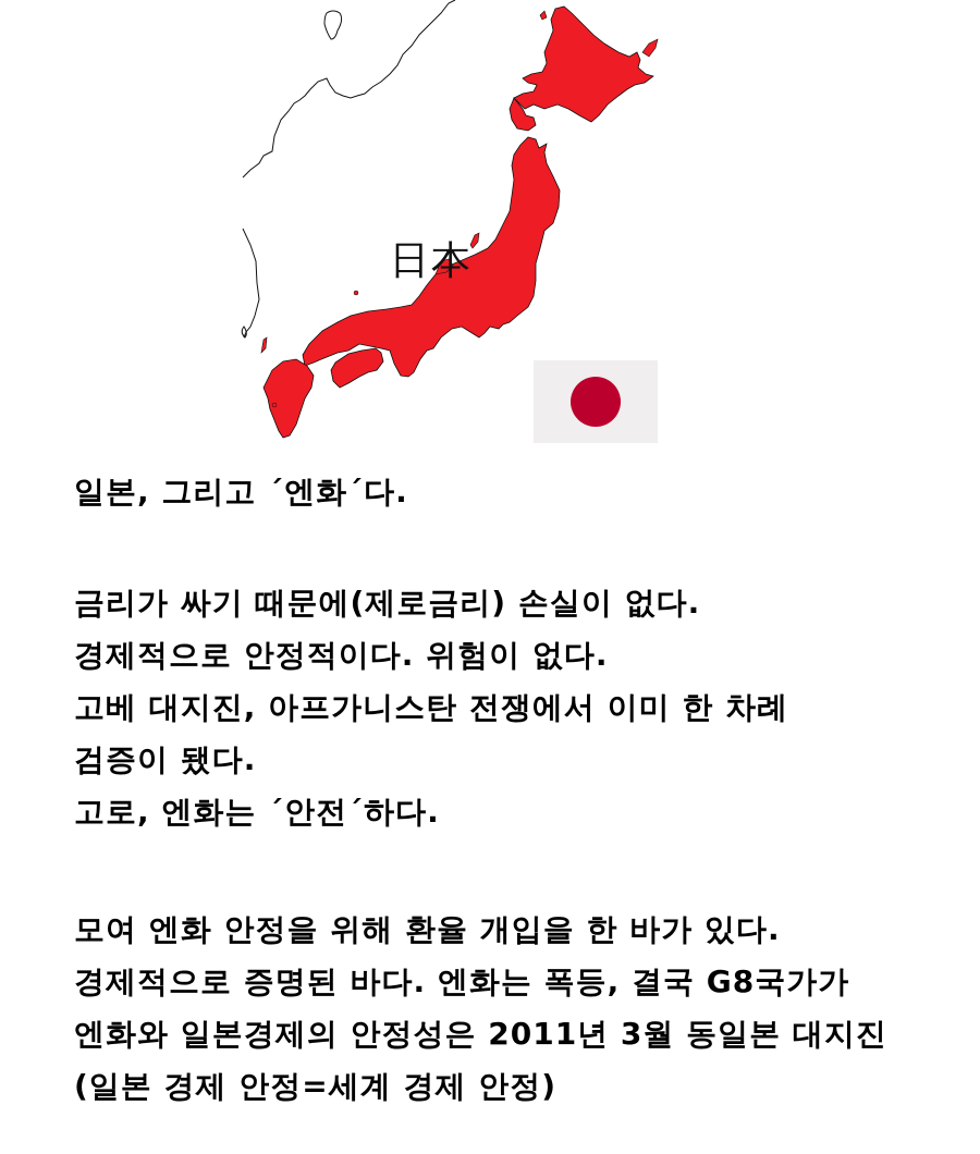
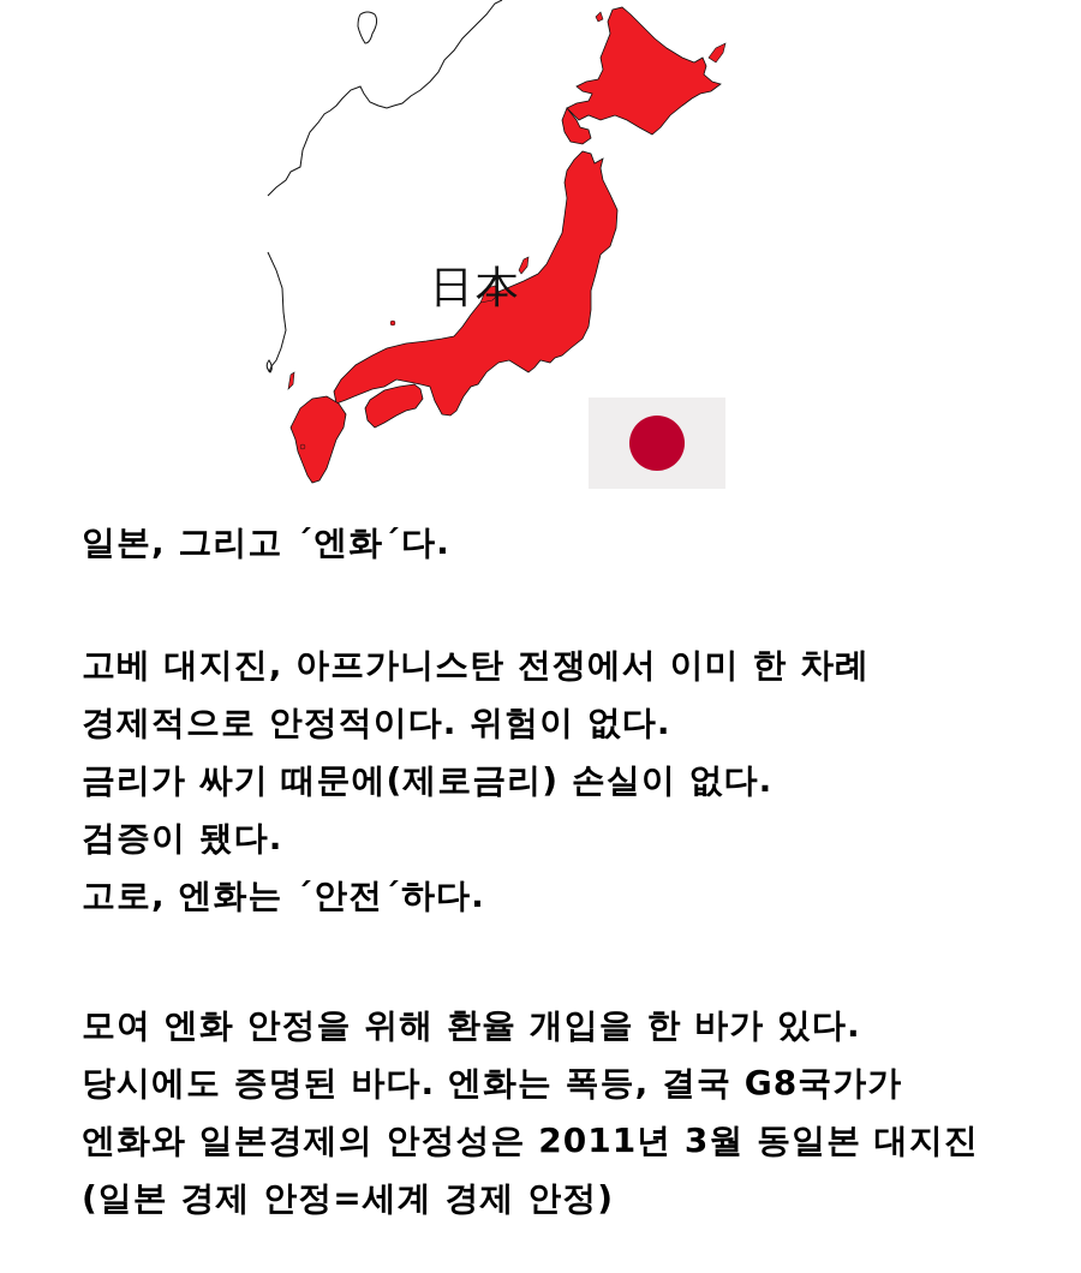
  日本
  일본, 그리고 ´엔화´다.
- 금리가 싸기 때문에(제로금리) 손실이 없다.
+ 고베 대지진, 아프가니스탄 전쟁에서 이미 한 차례
  경제적으로 안정적이다. 위험이 없다.
- 고베 대지진, 아프가니스탄 전쟁에서 이미 한 차례
+ 금리가 싸기 때문에(제로금리) 손실이 없다.
  검증이 됐다.
  고로, 엔화는 ´안전´하다.
  모여 엔화 안정을 위해 환율 개입을 한 바가 있다.
- 경제적으로 증명된 바다. 엔화는 폭등, 결국 G8국가가
+ 당시에도 증명된 바다. 엔화는 폭등, 결국 G8국가가
  엔화와 일본경제의 안정성은 2011년 3월 동일본 대지진
  (일본 경제 안정=세계 경제 안정)
